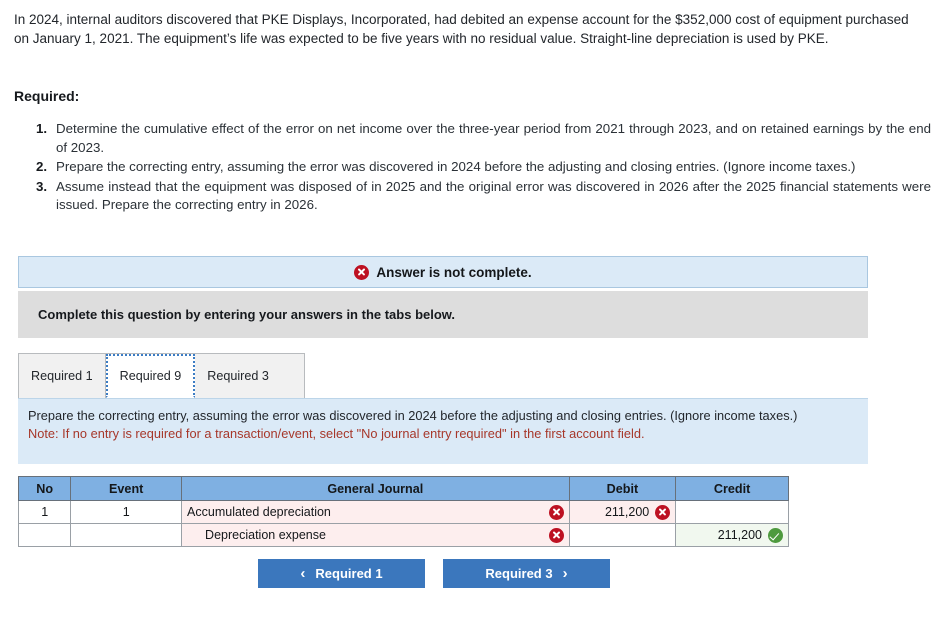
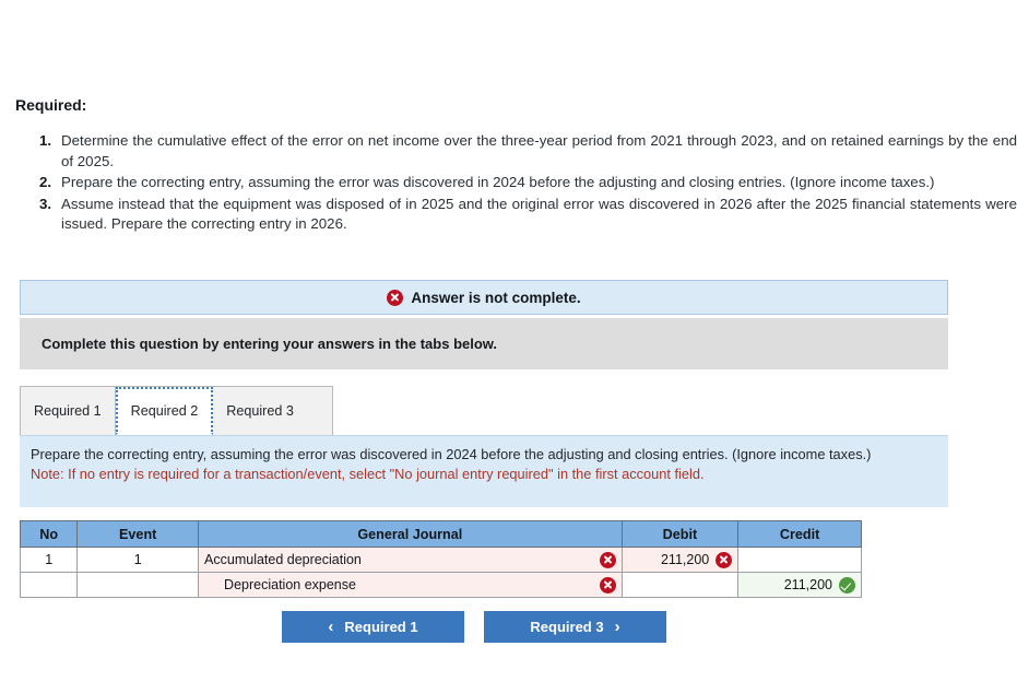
- In 2024, internal auditors discovered that PKE Displays, Incorporated, had debited an expense account for the $352,000 cost of equipment purchased on January 1, 2021. The equipment’s life was expected to be five years with no residual value. Straight-line depreciation is used by PKE.
  Required:
  1.
- Determine the cumulative effect of the error on net income over the three-year period from 2021 through 2023, and on retained earnings by the end of 2023.
+ Determine the cumulative effect of the error on net income over the three-year period from 2021 through 2023, and on retained earnings by the end of 2025.
  2.
  Prepare the correcting entry, assuming the error was discovered in 2024 before the adjusting and closing entries. (Ignore income taxes.)
  3.
  Assume instead that the equipment was disposed of in 2025 and the original error was discovered in 2026 after the 2025 financial statements were issued. Prepare the correcting entry in 2026.
  Answer is not complete.
  Complete this question by entering your answers in the tabs below.
  Required 1
- Required 9
+ Required 2
  Required 3
  Prepare the correcting entry, assuming the error was discovered in 2024 before the adjusting and closing entries. (Ignore income taxes.)
  Note: If no entry is required for a transaction/event, select "No journal entry required" in the first account field.
  No	Event	General Journal	Debit	Credit
  1	1	Accumulated depreciation	211,200
  		Depreciation expense		211,200
  ‹
  Required 1
  Required 3
  ›
